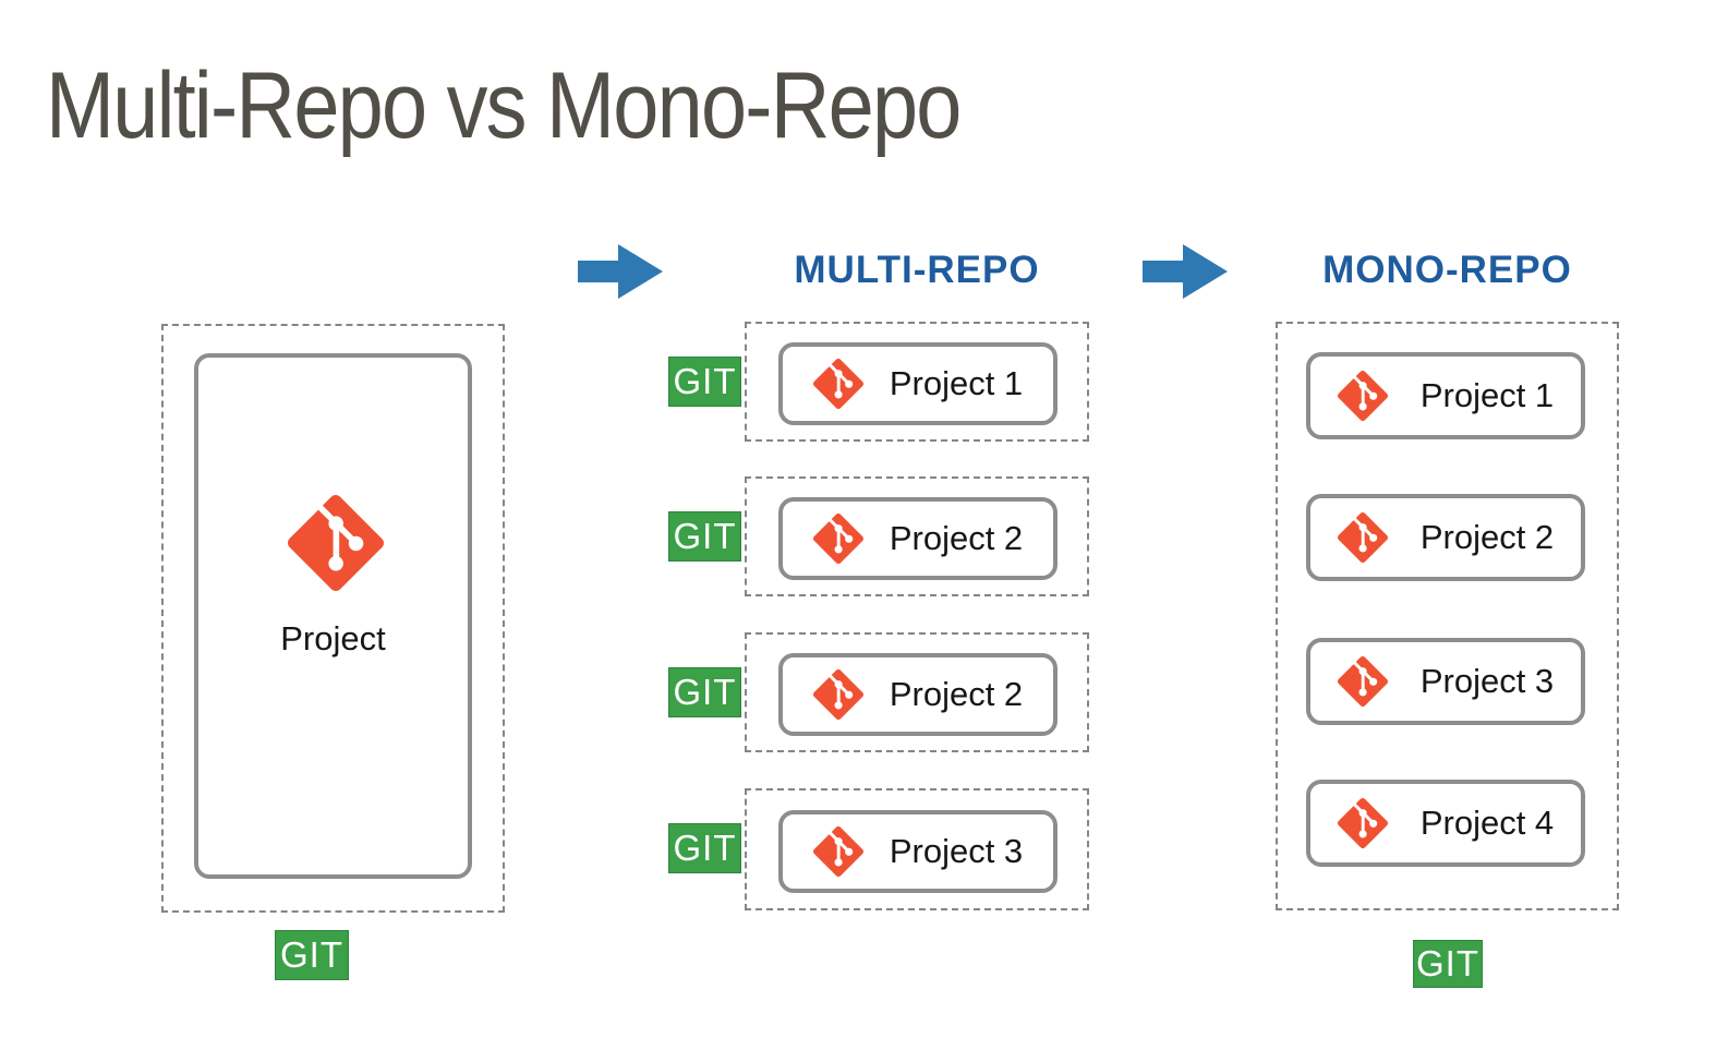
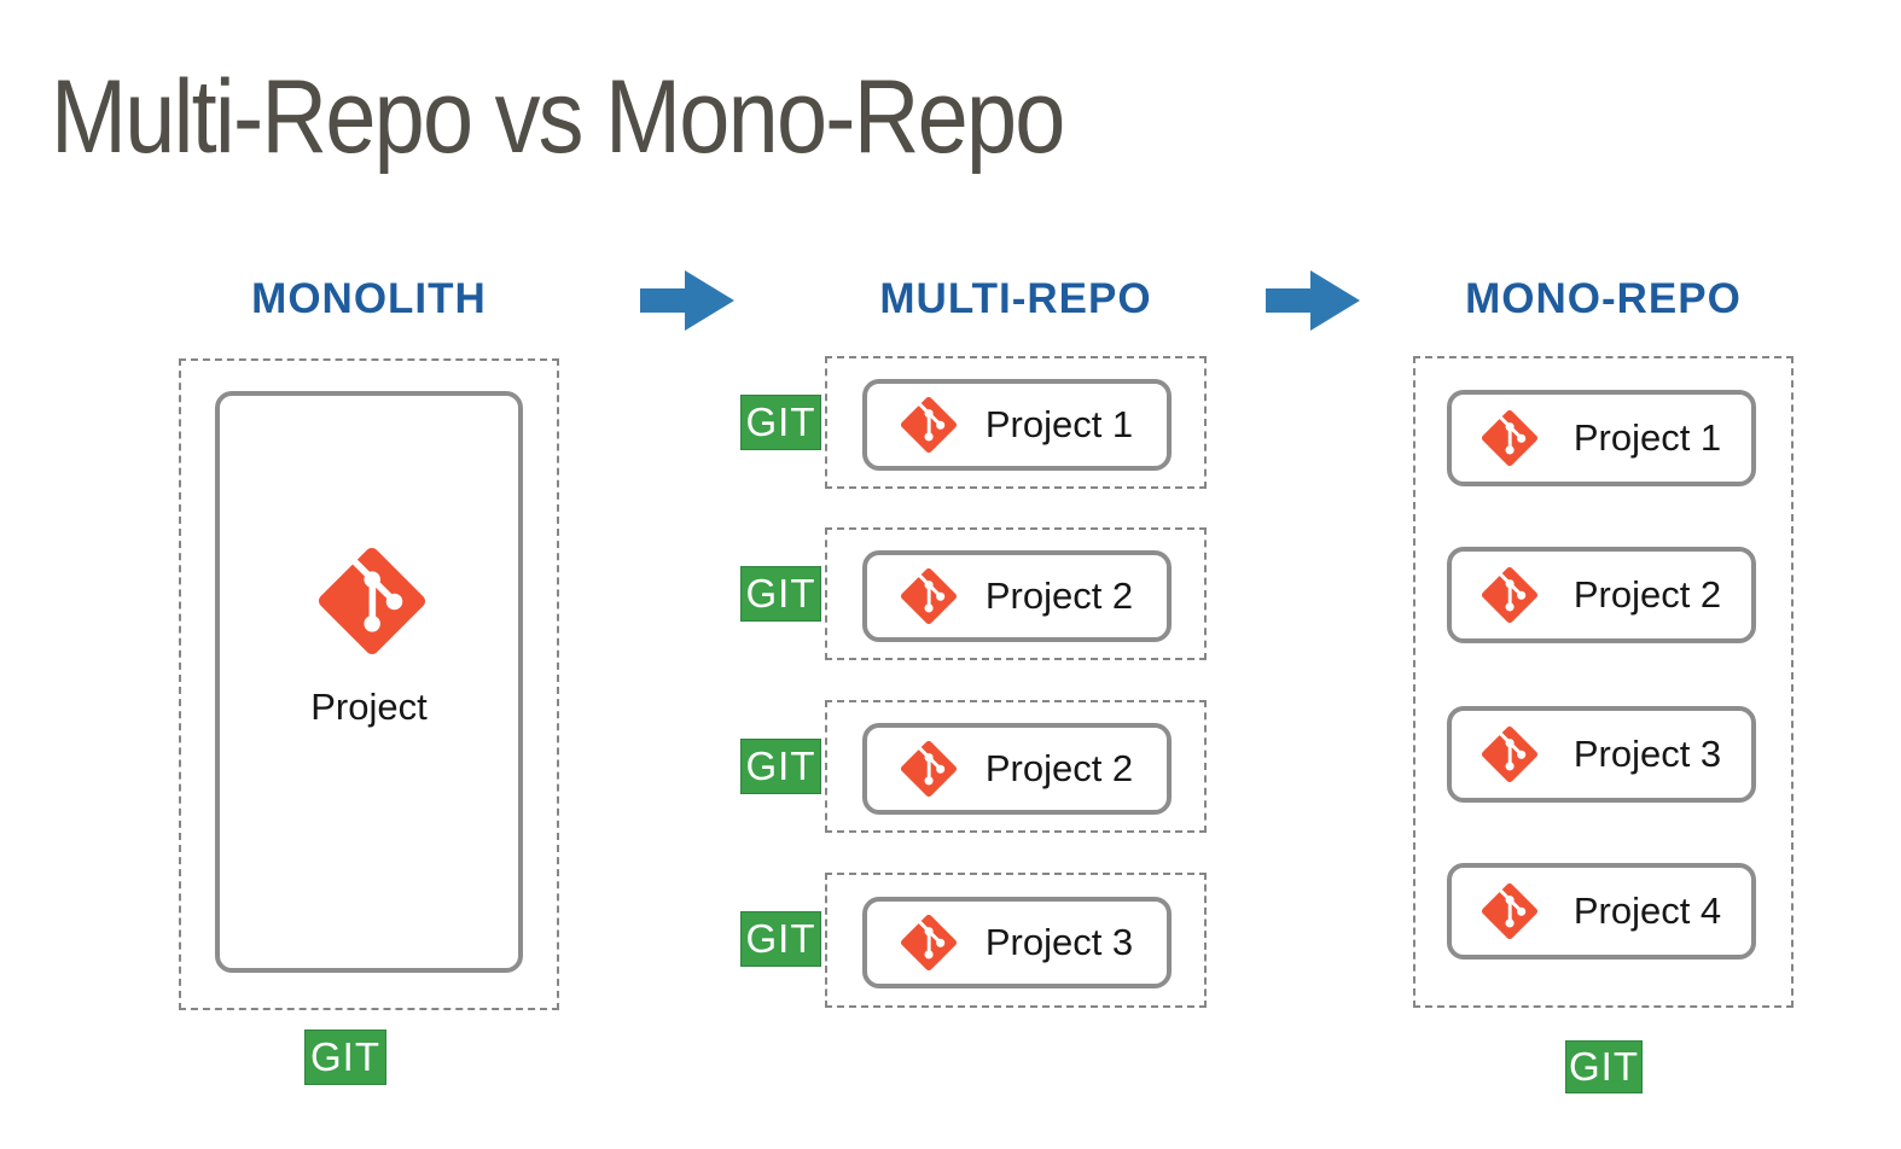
  Multi-Repo vs Mono-Repo
+ MONOLITH
  MULTI-REPO
  MONO-REPO
  Project
  GIT
  GIT
  Project 1
  GIT
  Project 2
  GIT
  Project 2
  GIT
  Project 3
  Project 1
  Project 2
  Project 3
  Project 4
  GIT
